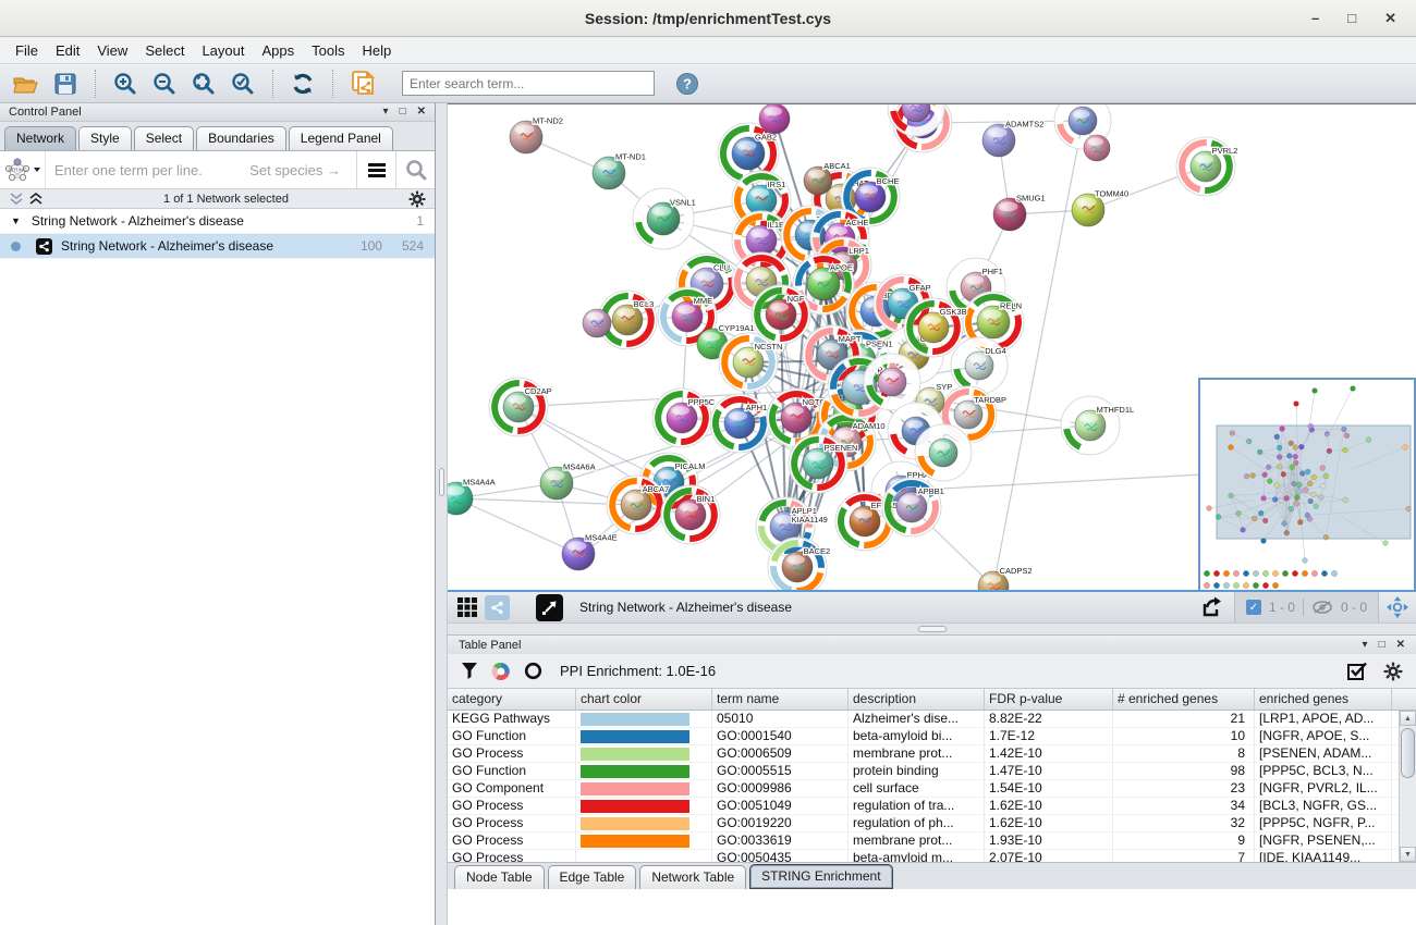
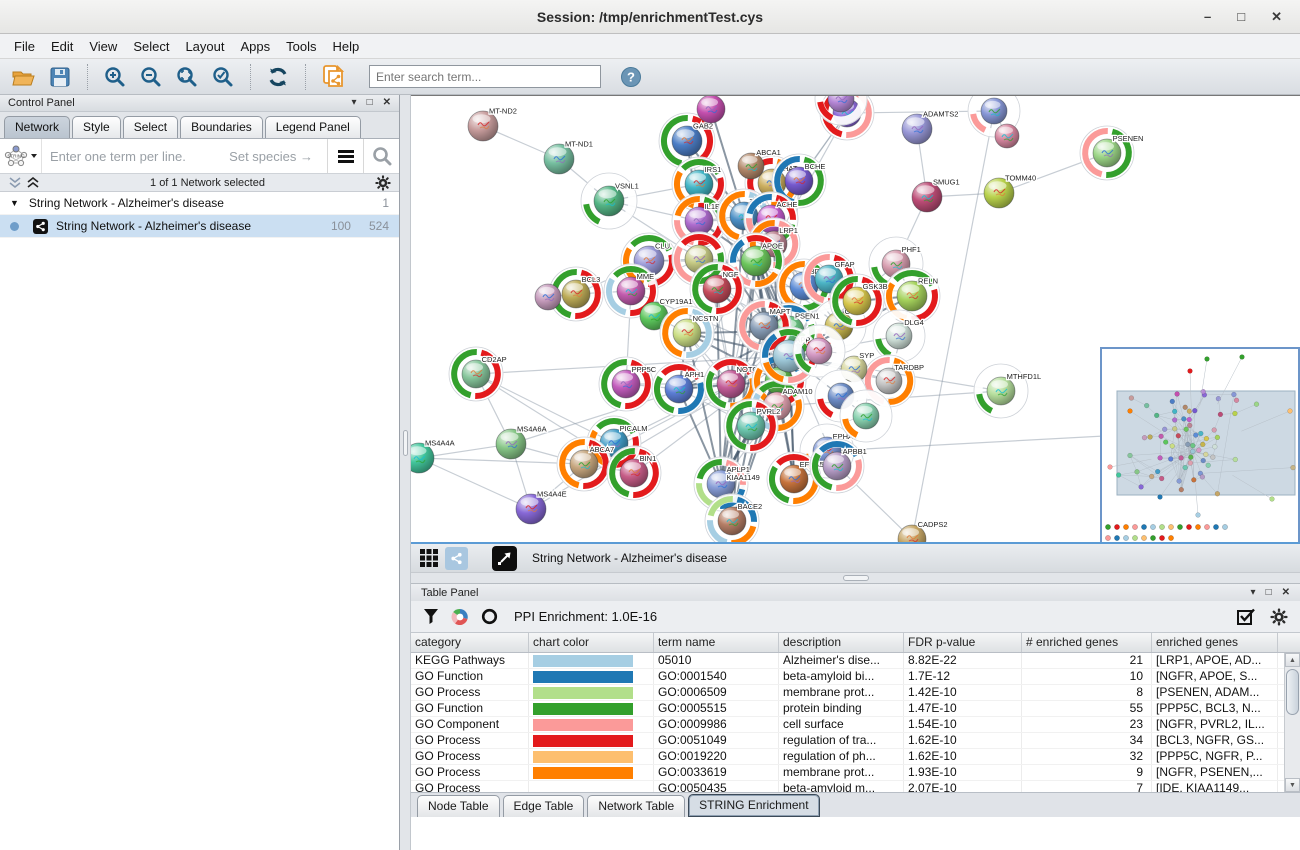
  Session: /tmp/enrichmentTest.cys
  –
  □
  ✕
  File
  Edit
  View
  Select
  Layout
  Apps
  Tools
  Help
  Enter search term...
  ?
  Control Panel
  ▾
  □
  ✕
  Network
  Style
  Select
  Boundaries
  Legend Panel
  Enter one term per line.
  Set species →
  1 of 1 Network selected
  ▼
  String Network - Alzheimer's disease
  1
  String Network - Alzheimer's disease
  100
  524
  MT-ND2
  MT-ND1
  VSNL1
  GAB2
  IRS1
  ABCA1
  BCHE
  IL1B
  ACHE
  LRP1
  APOE
  CLU
  MME
  BCL3
  NGF
  GFAP
  CYP19A1
  NCSTN
  PSEN1
  MAPT
  PPP5C
  APH1
  ADAM10
  CD2AP
  MS4A6A
  MS4A4A
  MS4A4E
  PICALM
  ABCA7
  BIN1
  APLP1
  KIAA1149
  BACE2
  APBB1
  CADPS2
  ADAMTS2
  SMUG1
  TOMM40
- PVRL2
+ PSENEN
  PHF1
  RELN
  DLG4
  MTHFD1L
  TARDBP
  SYP
  GSK3B
- PSENEN
+ PVRL2
  String Network - Alzheimer's disease
- ✓
- 1 - 0
- 0 - 0
  Table Panel
  ▾
  □
  ✕
  PPI Enrichment: 1.0E-16
  category
  chart color
  term name
  description
  FDR p-value
  # enriched genes
  enriched genes
  KEGG Pathways
  05010
  Alzheimer's dise...
  8.82E-22
  21
  [LRP1, APOE, AD...
  GO Function
  GO:0001540
  beta-amyloid bi...
  1.7E-12
  10
  [NGFR, APOE, S...
  GO Process
  GO:0006509
  membrane prot...
  1.42E-10
  8
  [PSENEN, ADAM...
  GO Function
  GO:0005515
  protein binding
  1.47E-10
- 98
+ 55
  [PPP5C, BCL3, N...
  GO Component
  GO:0009986
  cell surface
  1.54E-10
  23
  [NGFR, PVRL2, IL...
  GO Process
  GO:0051049
  regulation of tra...
  1.62E-10
  34
  [BCL3, NGFR, GS...
  GO Process
  GO:0019220
  regulation of ph...
  1.62E-10
  32
  [PPP5C, NGFR, P...
  GO Process
  GO:0033619
  membrane prot...
  1.93E-10
  9
  [NGFR, PSENEN,...
  GO Process
  GO:0050435
  beta-amyloid m...
  2.07E-10
  7
  [IDE, KIAA1149...
  Node Table
  Edge Table
  Network Table
  STRING Enrichment
